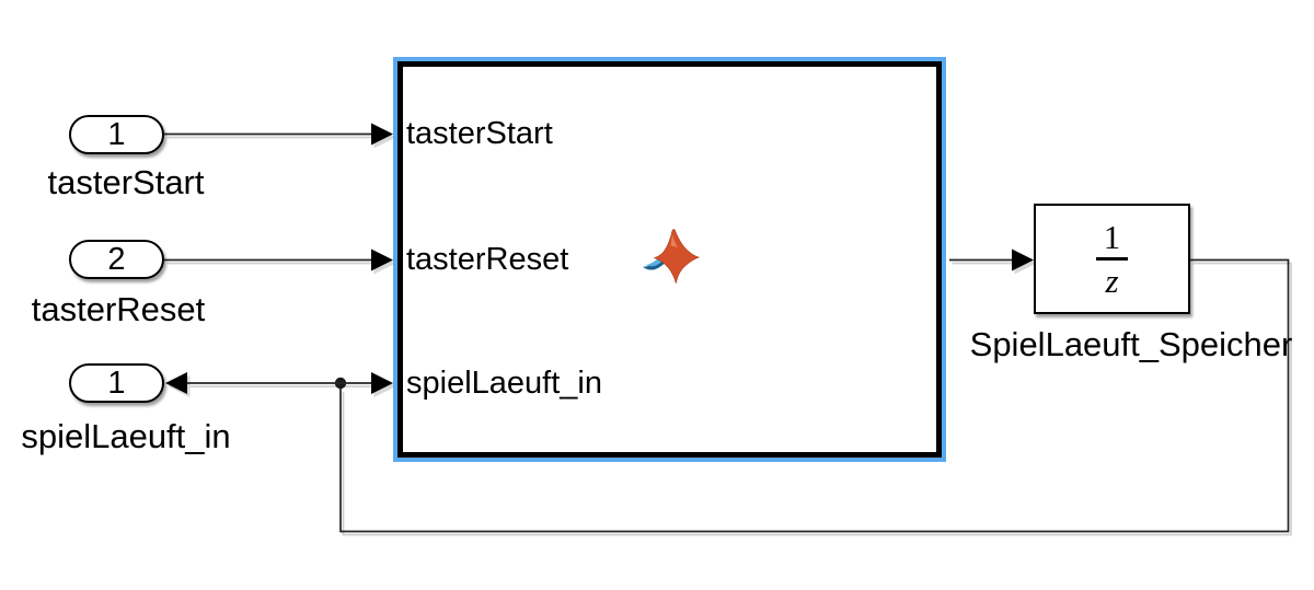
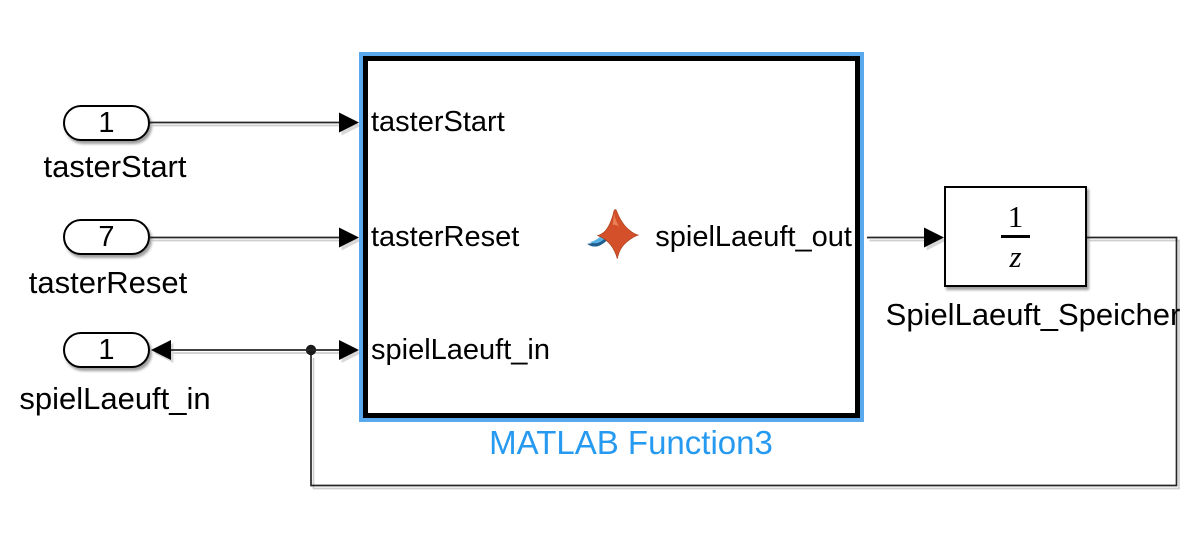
  1
  tasterStart
- 2
+ 7
  tasterReset
  1
  spielLaeuft_in
  tasterStart
  tasterReset
  spielLaeuft_in
+ spielLaeuft_out
+ MATLAB Function3
  1
  z
  SpielLaeuft_Speicher
